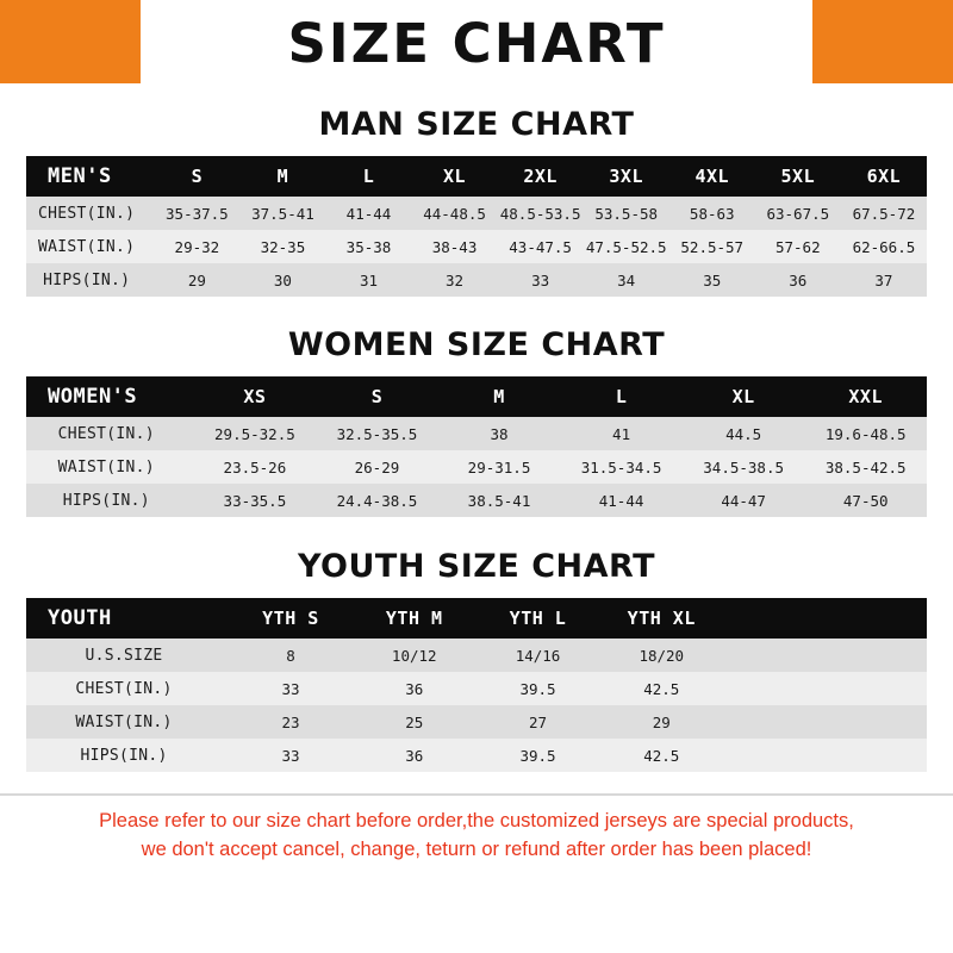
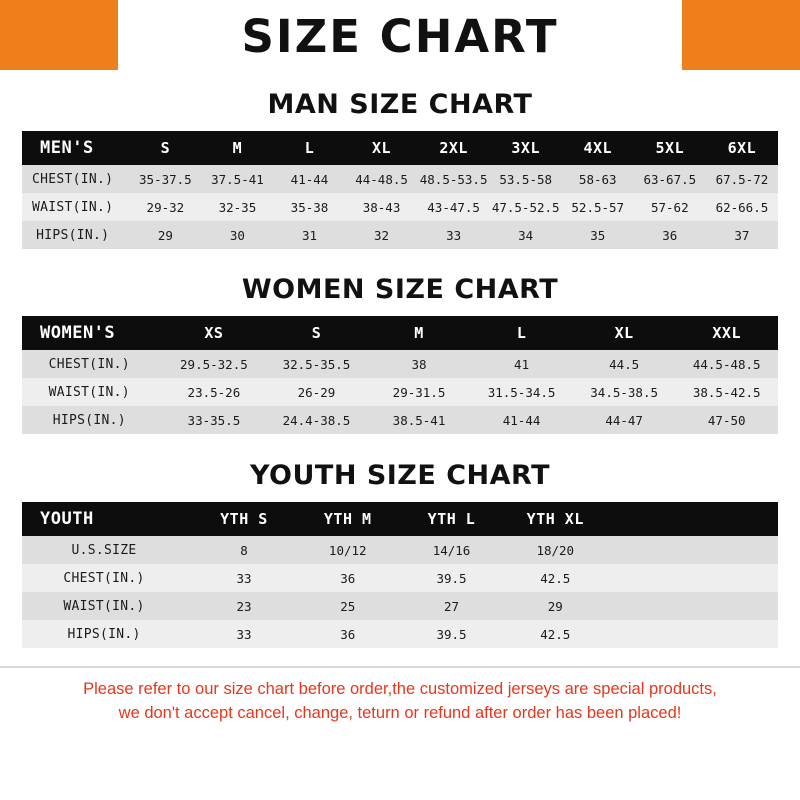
  SIZE CHART
  MAN SIZE CHART
  MEN'S	S	M	L	XL	2XL	3XL	4XL	5XL	6XL
  CHEST(IN.)	35-37.5	37.5-41	41-44	44-48.5	48.5-53.5	53.5-58	58-63	63-67.5	67.5-72
  WAIST(IN.)	29-32	32-35	35-38	38-43	43-47.5	47.5-52.5	52.5-57	57-62	62-66.5
  HIPS(IN.)	29	30	31	32	33	34	35	36	37
  WOMEN SIZE CHART
  WOMEN'S	XS	S	M	L	XL	XXL
- CHEST(IN.)	29.5-32.5	32.5-35.5	38	41	44.5	19.6-48.5
+ CHEST(IN.)	29.5-32.5	32.5-35.5	38	41	44.5	44.5-48.5
  WAIST(IN.)	23.5-26	26-29	29-31.5	31.5-34.5	34.5-38.5	38.5-42.5
  HIPS(IN.)	33-35.5	24.4-38.5	38.5-41	41-44	44-47	47-50
  YOUTH SIZE CHART
  YOUTH	YTH S	YTH M	YTH L	YTH XL
  U.S.SIZE	8	10/12	14/16	18/20
  CHEST(IN.)	33	36	39.5	42.5
  WAIST(IN.)	23	25	27	29
  HIPS(IN.)	33	36	39.5	42.5
  Please refer to our size chart before order,the customized jerseys are special products,
  we don't accept cancel, change, teturn or refund after order has been placed!
